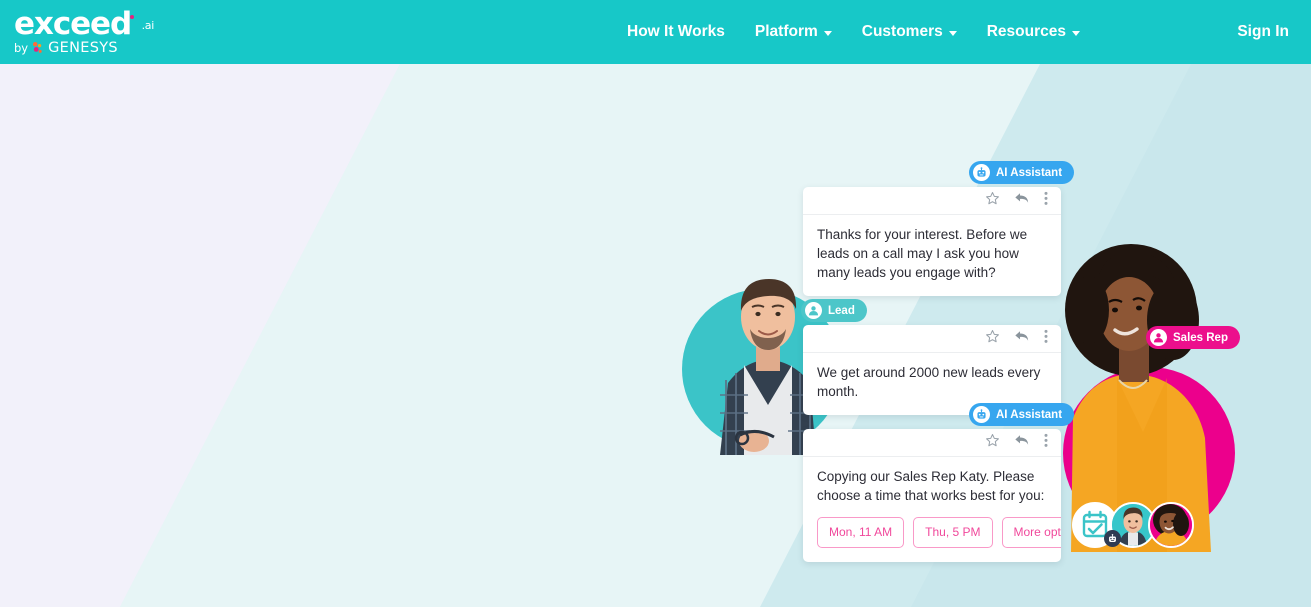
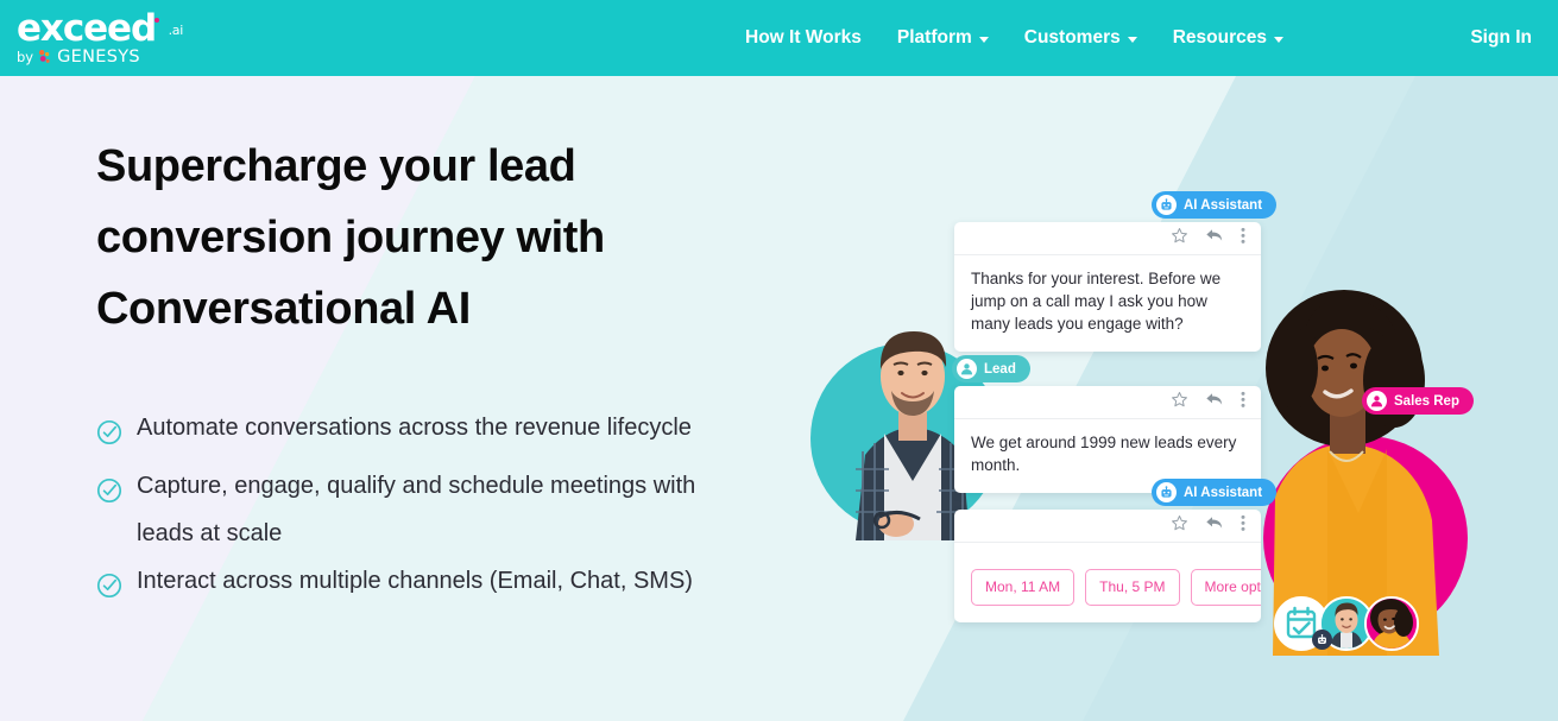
  exceed
  .ai
  by
  GENESYS
  How It Works
  Platform
  Customers
  Resources
  Sign In
+ Supercharge your lead
+ conversion journey with
+ Conversational AI
+ Automate conversations across the revenue lifecycle
+ Capture, engage, qualify and schedule meetings with leads at scale
+ Interact across multiple channels (Email, Chat, SMS)
  AI Assistant
- Thanks for your interest. Before we leads on a call may I ask you how many leads you engage with?
+ Thanks for your interest. Before we jump on a call may I ask you how many leads you engage with?
  Lead
- We get around 2000 new leads every month.
+ We get around 1999 new leads every month.
  Sales Rep
  AI Assistant
- Copying our Sales Rep Katy. Please choose a time that works best for you:
  Mon, 11 AM
  Thu, 5 PM
